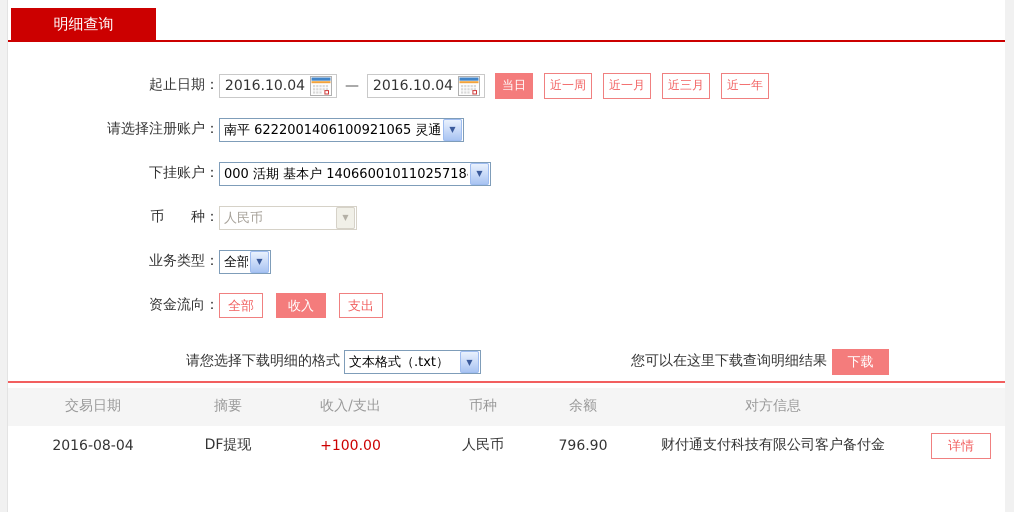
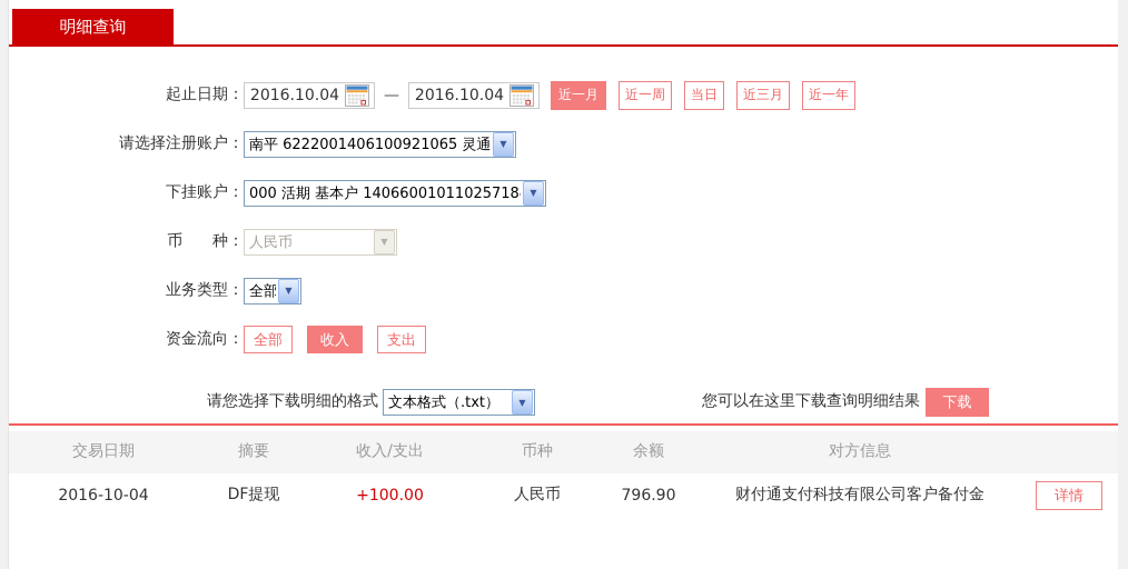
  明细查询
  起止日期：
  2016.10.04
  —
  2016.10.04
- 当日
+ 近一月
  近一周
- 近一月
+ 当日
  近三月
  近一年
  请选择注册账户：
  南平 6222001406100921065 灵通
  ▼
  下挂账户：
  000 活期 基本户 14066001011025718
  ▼
  币 种：
  人民币
  ▼
  业务类型：
  全部
  ▼
  资金流向：
  全部
  收入
  支出
  请您选择下载明细的格式
  文本格式（.txt）
  ▼
  您可以在这里下载查询明细结果
  下载
  交易日期
  摘要
  收入/支出
  币种
  余额
  对方信息
- 2016-08-04
+ 2016-10-04
  DF提现
  +100.00
  人民币
  796.90
  财付通支付科技有限公司客户备付金
  详情
